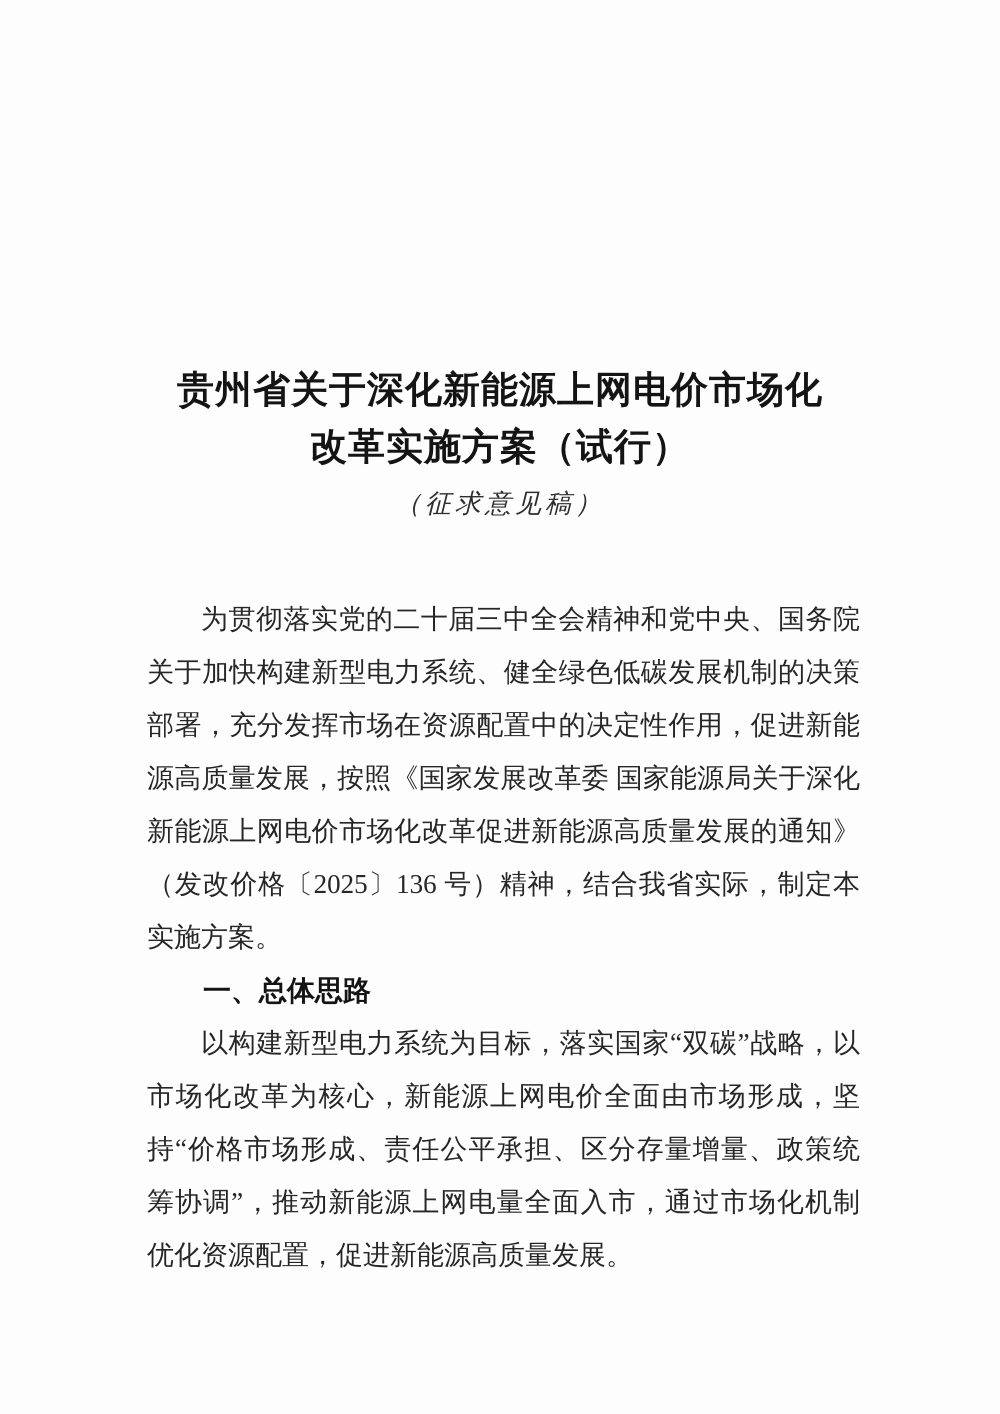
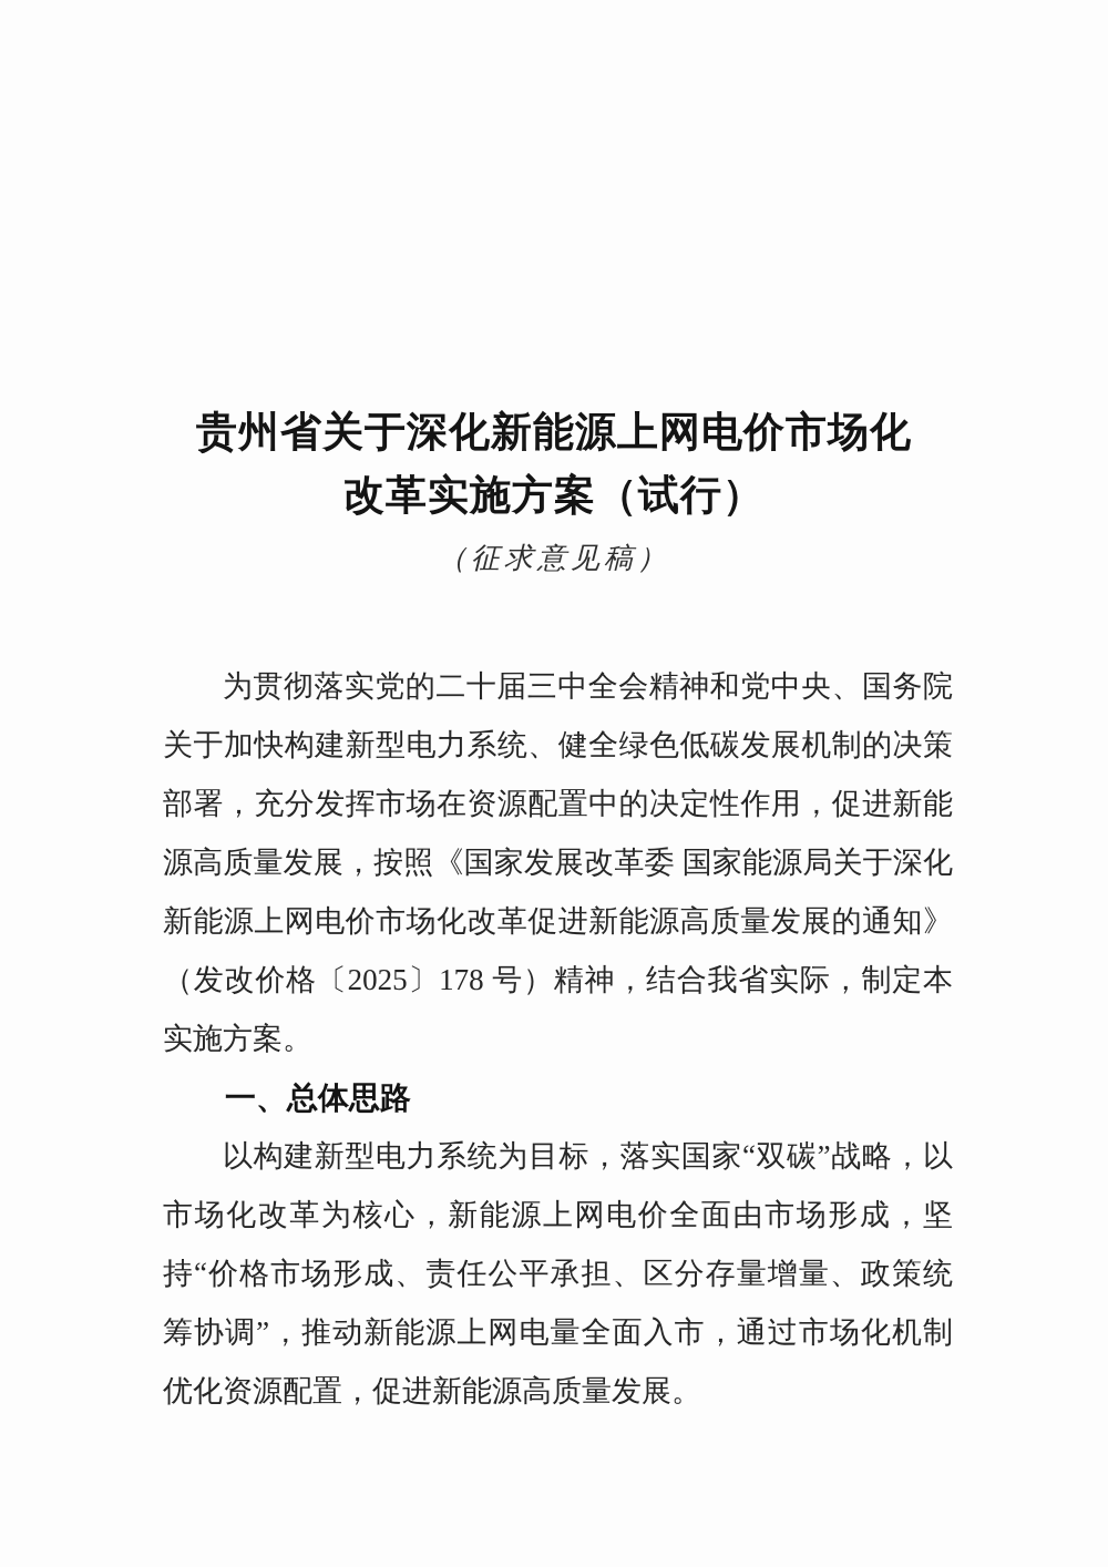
  贵州省关于深化新能源上网电价市场化
  改革实施方案（试行）
  （征求意见稿）
- 为贯彻落实党的二十届三中全会精神和党中央、国务院关于加快构建新型电力系统、健全绿色低碳发展机制的决策部署，充分发挥市场在资源配置中的决定性作用，促进新能源高质量发展，按照《国家发展改革委 国家能源局关于深化新能源上网电价市场化改革促进新能源高质量发展的通知》（发改价格〔2025〕136 号）精神，结合我省实际，制定本实施方案。
+ 为贯彻落实党的二十届三中全会精神和党中央、国务院关于加快构建新型电力系统、健全绿色低碳发展机制的决策部署，充分发挥市场在资源配置中的决定性作用，促进新能源高质量发展，按照《国家发展改革委 国家能源局关于深化新能源上网电价市场化改革促进新能源高质量发展的通知》（发改价格〔2025〕178 号）精神，结合我省实际，制定本实施方案。
  一、总体思路
  以构建新型电力系统为目标，落实国家“双碳”战略，以市场化改革为核心，新能源上网电价全面由市场形成，坚持“价格市场形成、责任公平承担、区分存量增量、政策统筹协调”，推动新能源上网电量全面入市，通过市场化机制优化资源配置，促进新能源高质量发展。
